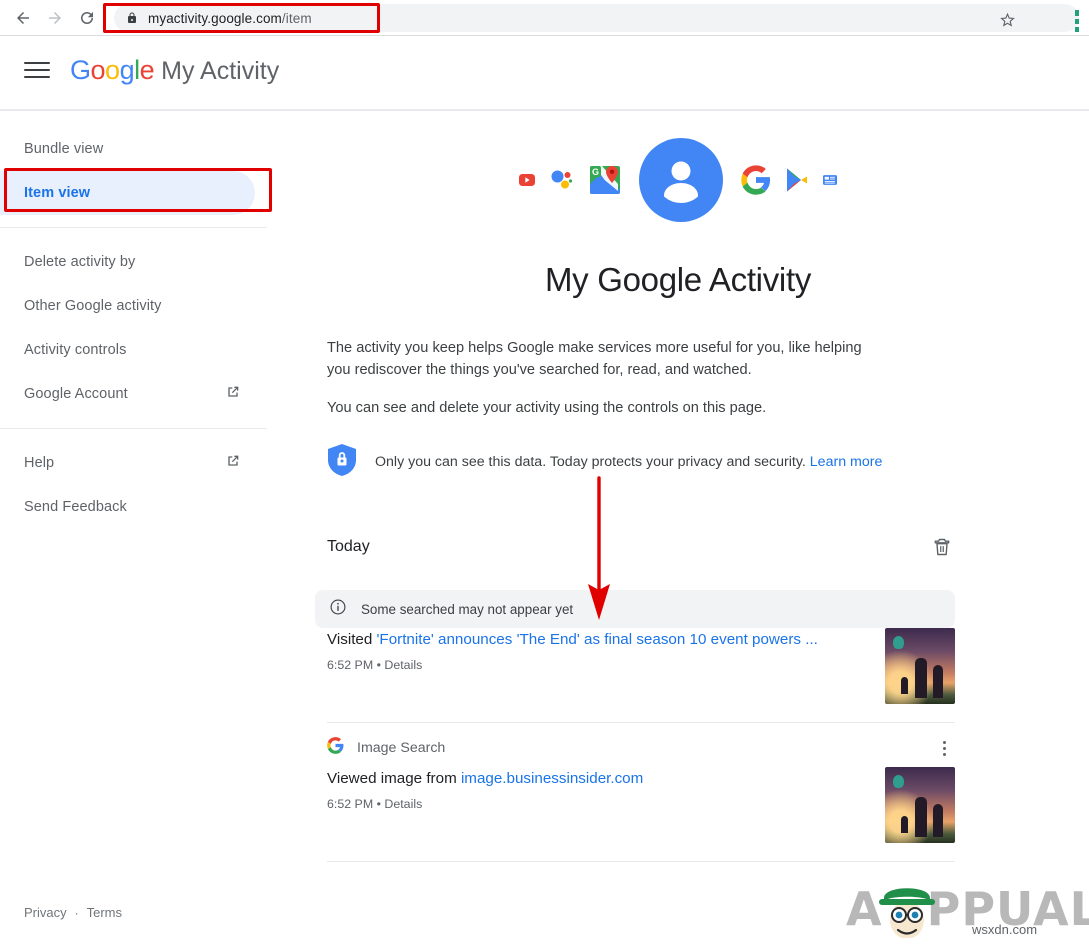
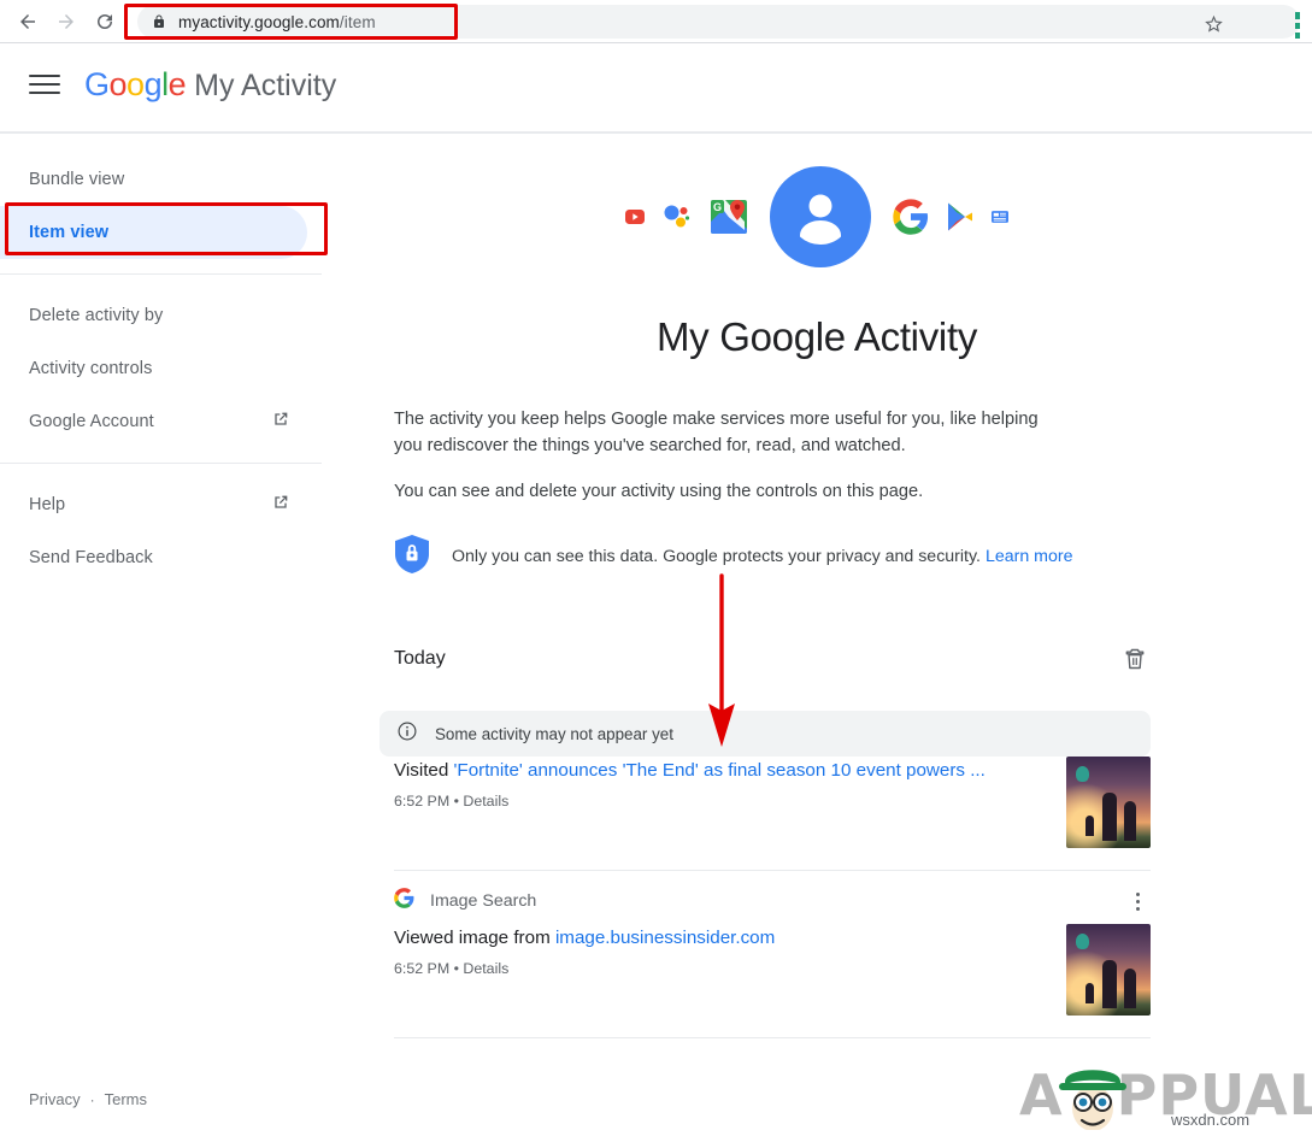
  myactivity.google.com/item
  Google
  My Activity
  Bundle view
  Item view
  Delete activity by
- Other Google activity
  Activity controls
  Google Account
  Help
  Send Feedback
  Privacy
  ·
  Terms
  G
  My Google Activity
  The activity you keep helps Google make services more useful for you, like helping you rediscover the things you've searched for, read, and watched.
  You can see and delete your activity using the controls on this page.
- Only you can see this data. Today protects your privacy and security. Learn more
+ Only you can see this data. Google protects your privacy and security. Learn more
  Today
- Some searched may not appear yet
+ Some activity may not appear yet
  Visited 'Fortnite' announces 'The End' as final season 10 event powers ...
  6:52 PM • Details
  Image Search
  Viewed image from image.businessinsider.com
  6:52 PM • Details
  A
  PPUAL
  wsxdn.com
